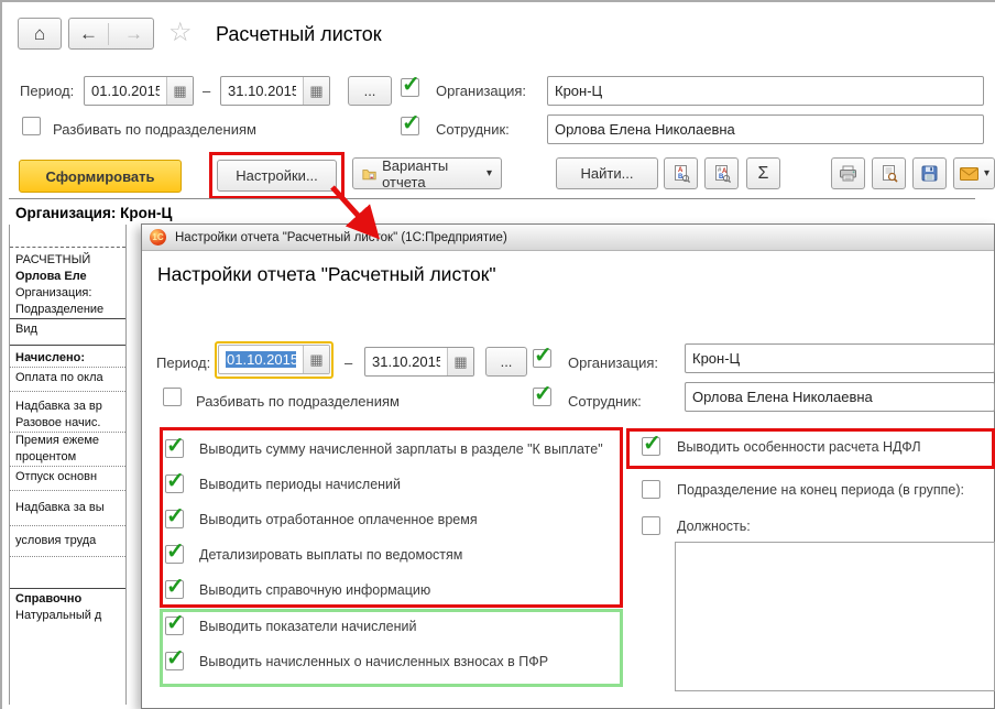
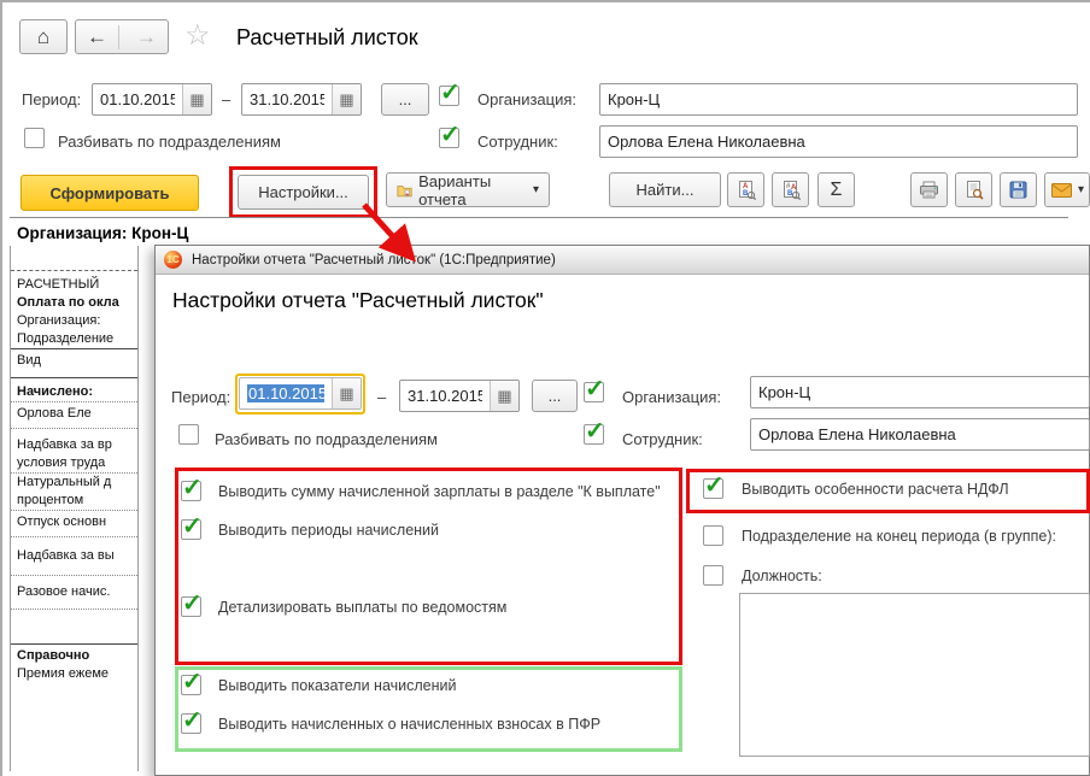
  ⌂
  ←
  →
  ☆
  Расчетный листок
  Период:
  01.10.2015
  ▦
  –
  31.10.2015
  ▦
  ...
  Организация:
  Крон-Ц
  Разбивать по подразделениям
  Сотрудник:
  Орлова Елена Николаевна
  Сформировать
  Настройки...
  Варианты отчета
  ▾
  Найти...
  Σ
  ▾
  Организация: Крон-Ц
  РАСЧЕТНЫЙ
- Орлова Еле
+ Оплата по окла
  Организация:
  Подразделение
  Вид
  Начислено:
- Оплата по окла
+ Орлова Еле
  Надбавка за вр
- Разовое начис.
+ условия труда
- Премия ежеме
+ Натуральный д
  процентом
  Отпуск основн
  Надбавка за вы
- условия труда
+ Разовое начис.
  Справочно
- Натуральный д
+ Премия ежеме
  1С
  Настройки отчета "Расчетный листок" (1С:Предприятие)
  Настройки отчета "Расчетный листок"
  Период:
  01.10.2015
  ▦
  –
  31.10.2015
  ▦
  ...
  Организация:
  Крон-Ц
  Разбивать по подразделениям
  Сотрудник:
  Орлова Елена Николаевна
  Выводить сумму начисленной зарплаты в разделе "К выплате"
  Выводить периоды начислений
- Выводить отработанное оплаченное время
  Детализировать выплаты по ведомостям
- Выводить справочную информацию
  Выводить особенности расчета НДФЛ
  Подразделение на конец периода (в группе):
  Должность:
  Выводить показатели начислений
  Выводить начисленных о начисленных взносах в ПФР
